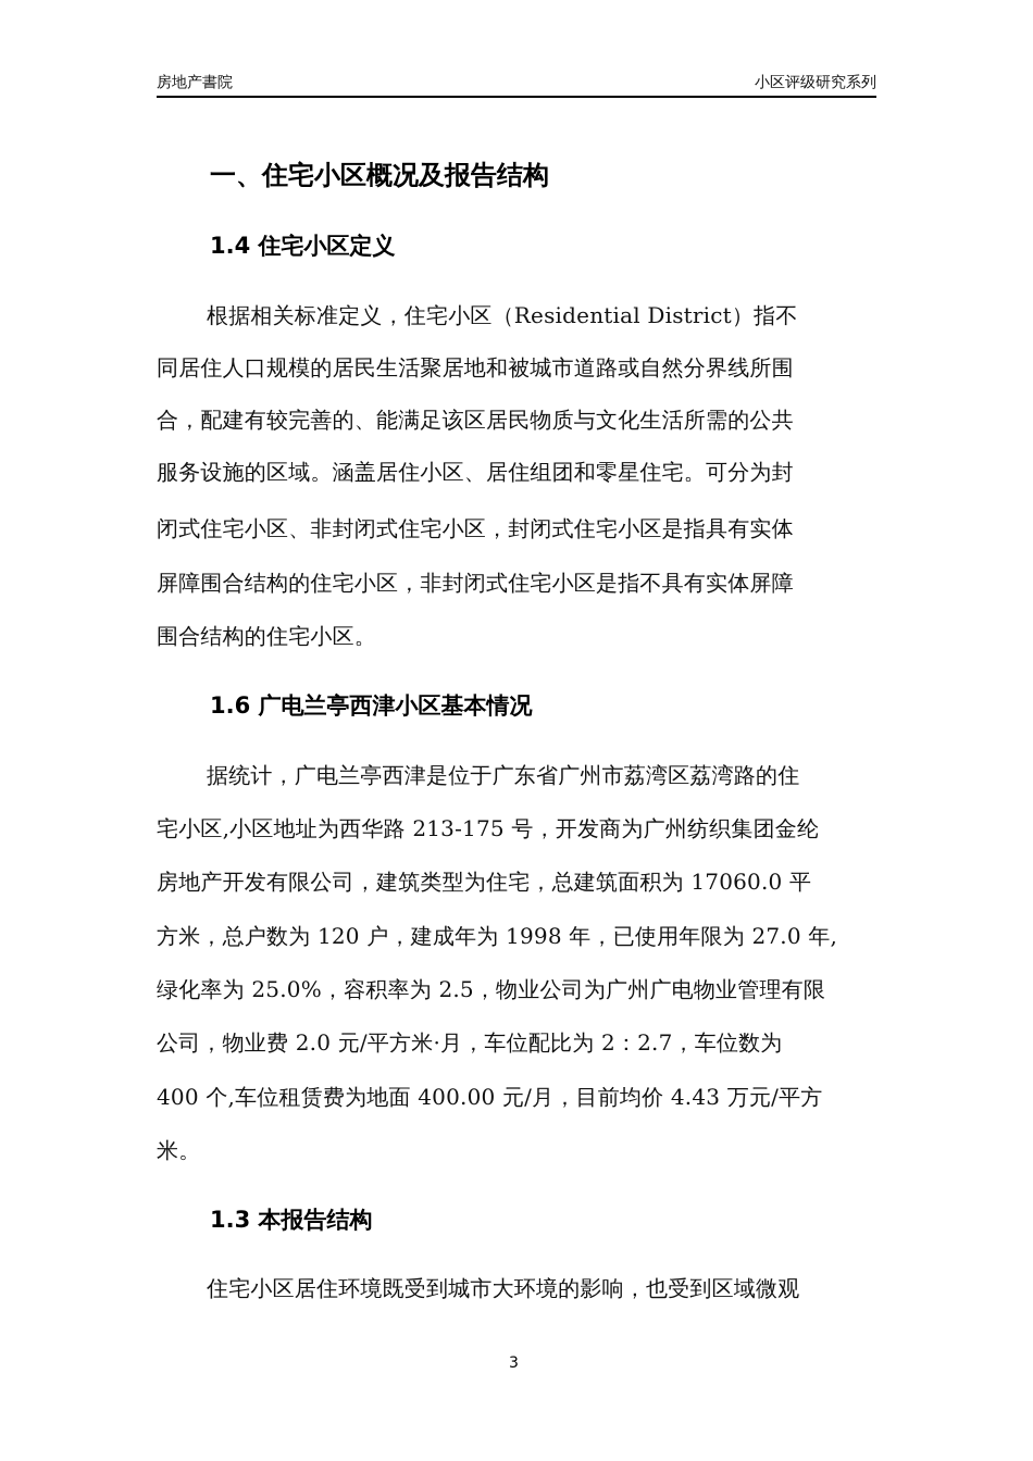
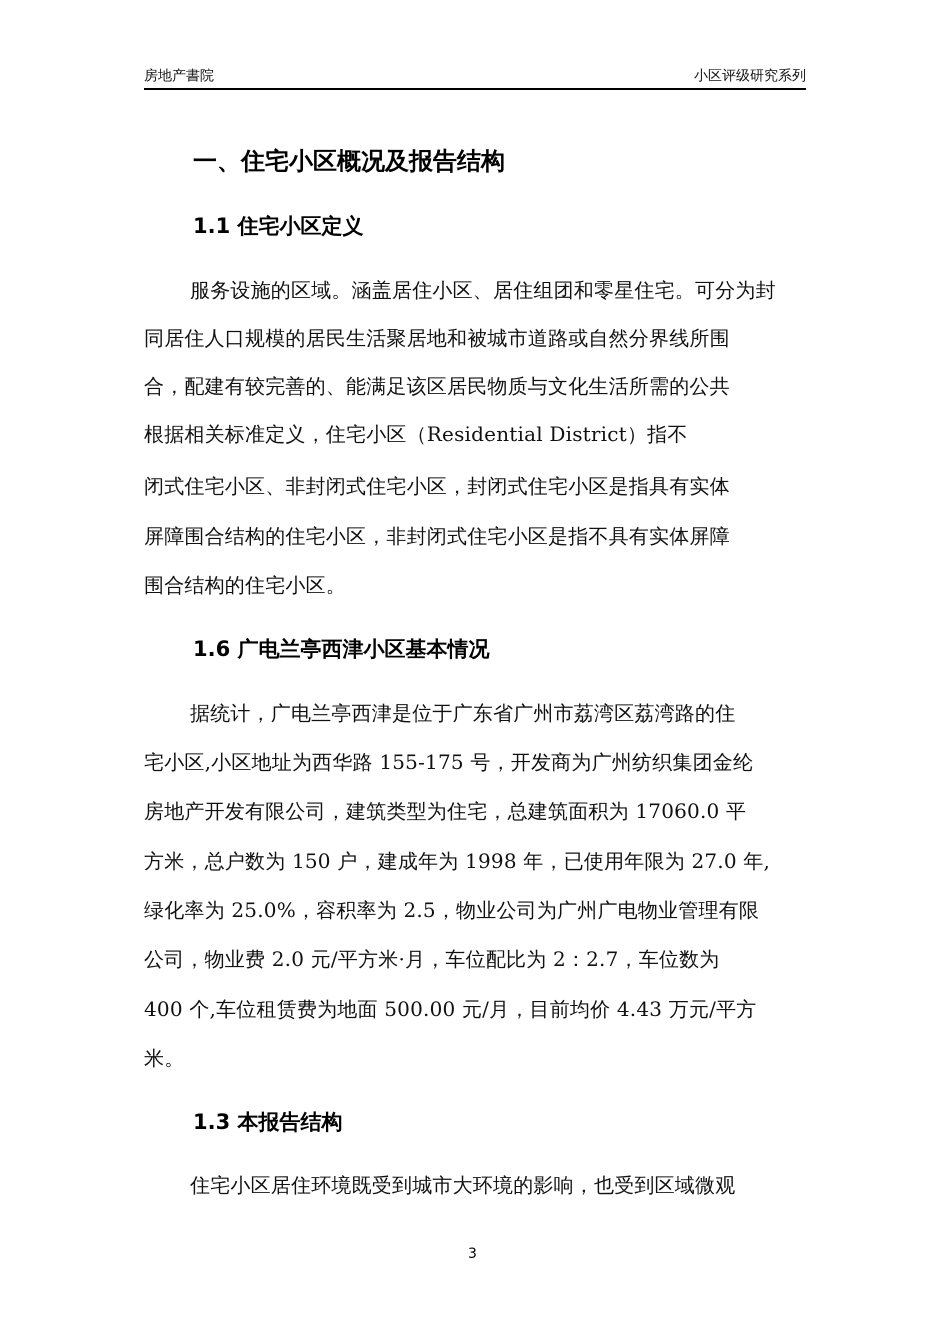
  房地产書院
  小区评级研究系列
  一、住宅小区概况及报告结构
- 1.4 住宅小区定义
+ 1.1 住宅小区定义
- 根据相关标准定义，住宅小区（Residential District）指不
+ 服务设施的区域。涵盖居住小区、居住组团和零星住宅。可分为封
  同居住人口规模的居民生活聚居地和被城市道路或自然分界线所围
  合，配建有较完善的、能满足该区居民物质与文化生活所需的公共
- 服务设施的区域。涵盖居住小区、居住组团和零星住宅。可分为封
+ 根据相关标准定义，住宅小区（Residential District）指不
  闭式住宅小区、非封闭式住宅小区，封闭式住宅小区是指具有实体
  屏障围合结构的住宅小区，非封闭式住宅小区是指不具有实体屏障
  围合结构的住宅小区。
  1.6 广电兰亭西津小区基本情况
  据统计，广电兰亭西津是位于广东省广州市荔湾区荔湾路的住
- 宅小区,小区地址为西华路 213-175 号，开发商为广州纺织集团金纶
+ 宅小区,小区地址为西华路 155-175 号，开发商为广州纺织集团金纶
  房地产开发有限公司，建筑类型为住宅，总建筑面积为 17060.0 平
- 方米，总户数为 120 户，建成年为 1998 年，已使用年限为 27.0 年,
+ 方米，总户数为 150 户，建成年为 1998 年，已使用年限为 27.0 年,
  绿化率为 25.0%，容积率为 2.5，物业公司为广州广电物业管理有限
  公司，物业费 2.0 元/平方米·月，车位配比为 2：2.7，车位数为
- 400 个,车位租赁费为地面 400.00 元/月，目前均价 4.43 万元/平方
+ 400 个,车位租赁费为地面 500.00 元/月，目前均价 4.43 万元/平方
  米。
  1.3 本报告结构
  住宅小区居住环境既受到城市大环境的影响，也受到区域微观
  3
